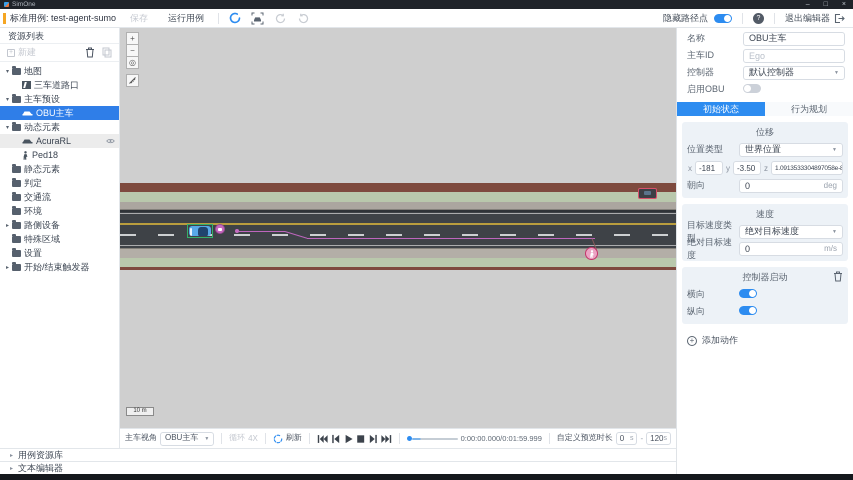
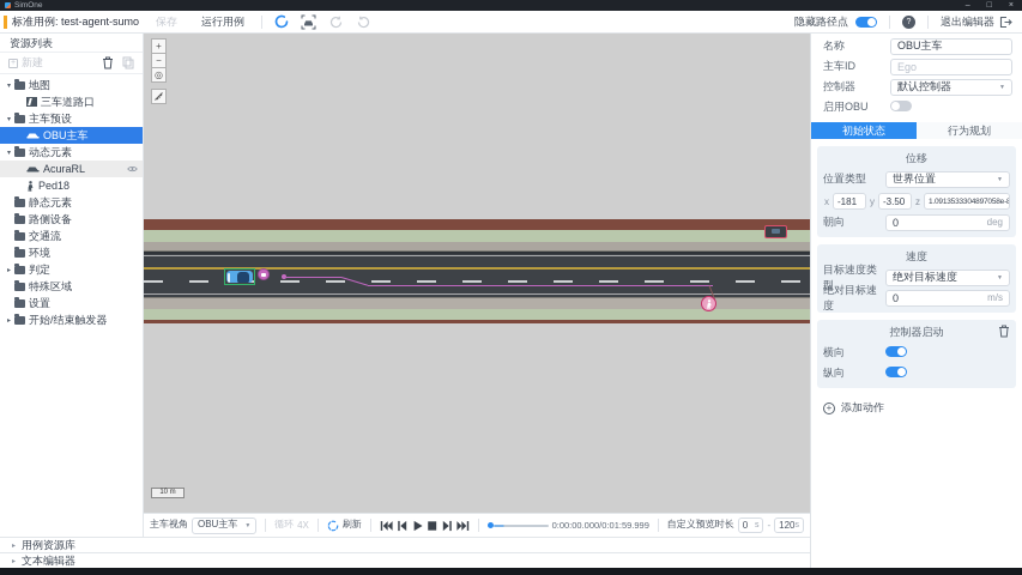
  标准用例: test-agent-sumo
  保存
  运行用例
  隐藏路径点
  退出编辑器
  资源列表
  新建
  地图
  三车道路口
  主车预设
  OBU主车
  动态元素
  AcuraRL
  Ped18
  静态元素
- 判定
+ 路侧设备
  交通流
  环境
- 路侧设备
+ 判定
  特殊区域
  设置
  开始/结束触发器
  +
  −
  ◎
  主车视角
  OBU主车
  循环
  4X
  刷新
  0:00:00.000/0:01:59.999
  自定义预览时长
  0
  -
  120
  用例资源库
  文本编辑器
  名称
  OBU主车
  主车ID
  Ego
  控制器
  默认控制器
  启用OBU
  初始状态
  行为规划
  位移
  位置类型
  世界位置
  x
  -181
  y
  -3.50
  z
  朝向
  0
  deg
  速度
  目标速度类型
  绝对目标速度
  绝对目标速度
  0
  m/s
  控制器启动
  横向
  纵向
  +
  添加动作
